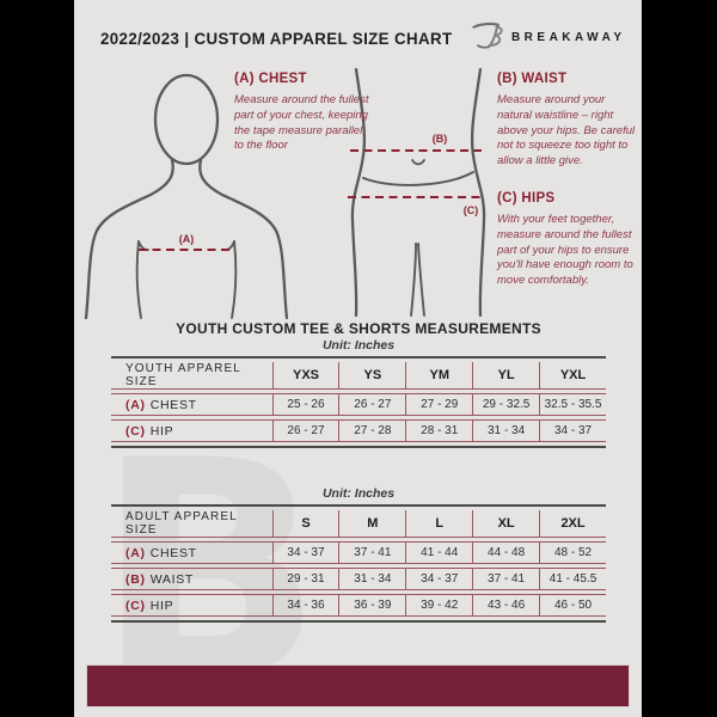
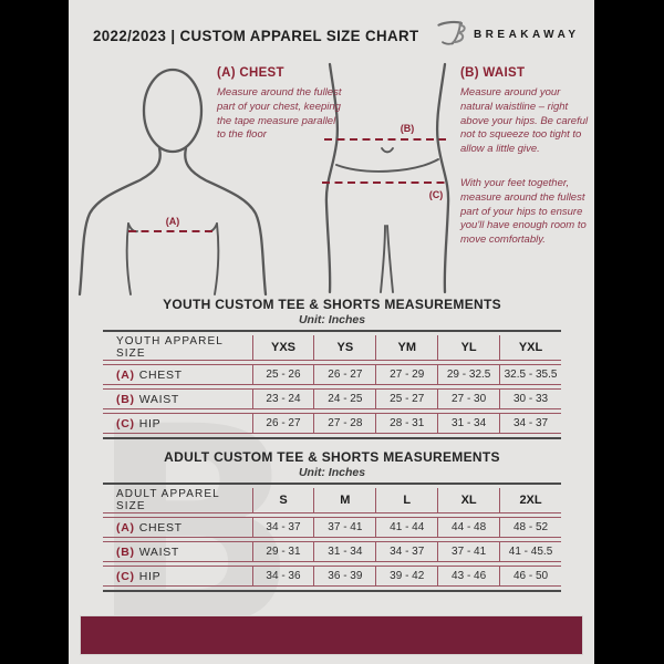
  B
  2022/2023 | CUSTOM APPAREL SIZE CHART
  BREAKAWAY
  (A)
  (B)
  (C)
  (A) CHEST
  Measure around the fullest part of your chest, keeping the tape measure parallel to the floor
  (B) WAIST
  Measure around your natural waistline – right above your hips. Be careful not to squeeze too tight to allow a little give.
- (C) HIPS
  With your feet together, measure around the fullest part of your hips to ensure you'll have enough room to move comfortably.
  YOUTH CUSTOM TEE & SHORTS MEASUREMENTS
  Unit: Inches
  YOUTH APPAREL SIZE	YXS	YS	YM	YL	YXL
  (A) CHEST	25 - 26	26 - 27	27 - 29	29 - 32.5	32.5 - 35.5
+ (B) WAIST	23 - 24	24 - 25	25 - 27	27 - 30	30 - 33
  (C) HIP	26 - 27	27 - 28	28 - 31	31 - 34	34 - 37
+ ADULT CUSTOM TEE & SHORTS MEASUREMENTS
  Unit: Inches
  ADULT APPAREL SIZE	S	M	L	XL	2XL
  (A) CHEST	34 - 37	37 - 41	41 - 44	44 - 48	48 - 52
  (B) WAIST	29 - 31	31 - 34	34 - 37	37 - 41	41 - 45.5
  (C) HIP	34 - 36	36 - 39	39 - 42	43 - 46	46 - 50
